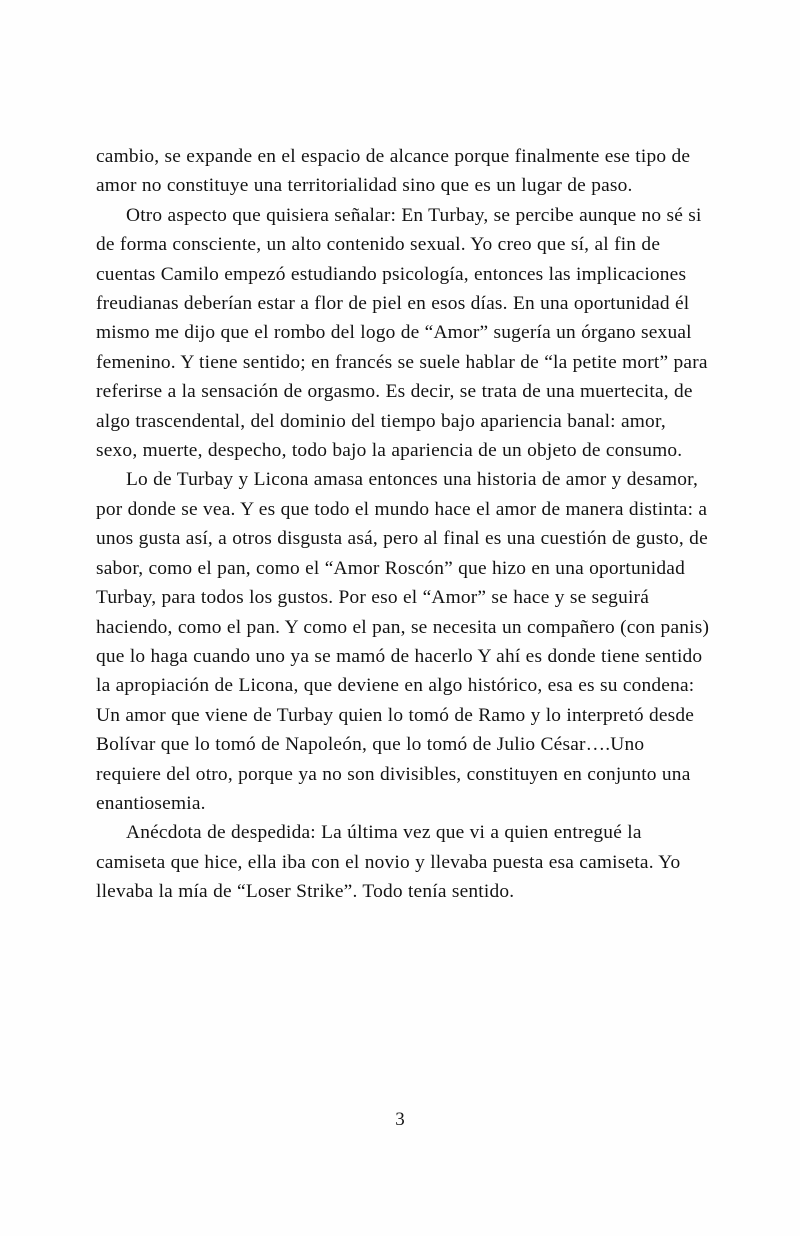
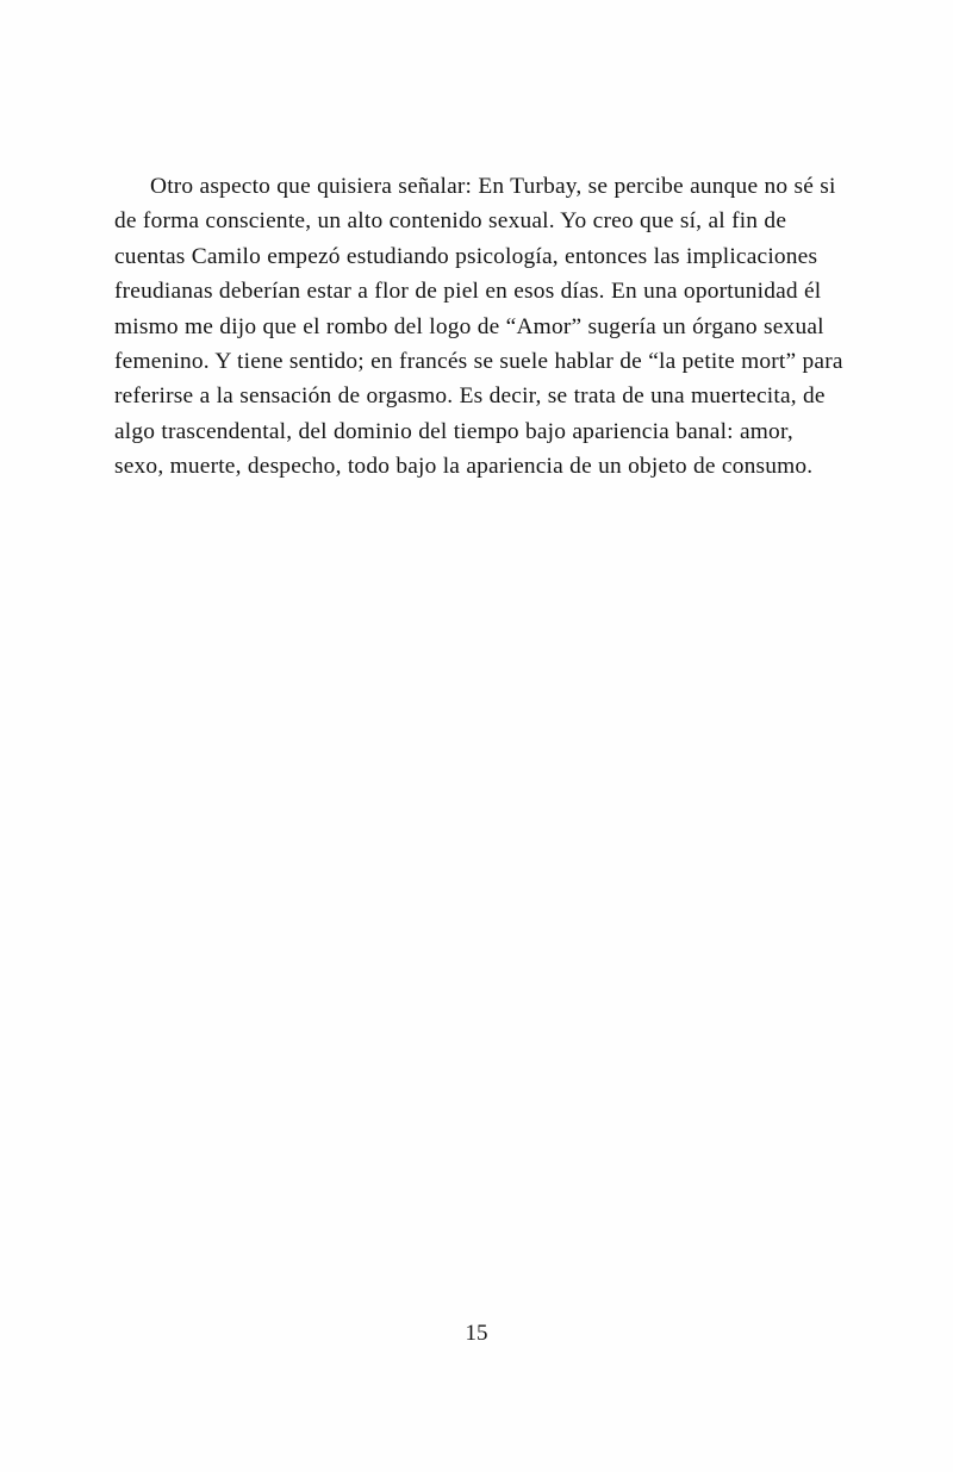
- cambio, se expande en el espacio de alcance porque finalmente ese tipo de amor no constituye una territorialidad sino que es un lugar de paso.
  Otro aspecto que quisiera señalar: En Turbay, se percibe aunque no sé si de forma consciente, un alto contenido sexual. Yo creo que sí, al fin de cuentas Camilo empezó estudiando psicología, entonces las implicaciones freudianas deberían estar a flor de piel en esos días. En una oportunidad él mismo me dijo que el rombo del logo de “Amor” sugería un órgano sexual femenino. Y tiene sentido; en francés se suele hablar de “la petite mort” para referirse a la sensación de orgasmo. Es decir, se trata de una muertecita, de algo trascendental, del dominio del tiempo bajo apariencia banal: amor, sexo, muerte, despecho, todo bajo la apariencia de un objeto de consumo.
- Lo de Turbay y Licona amasa entonces una historia de amor y desamor, por donde se vea. Y es que todo el mundo hace el amor de manera distinta: a unos gusta así, a otros disgusta asá, pero al final es una cuestión de gusto, de sabor, como el pan, como el “Amor Roscón” que hizo en una oportunidad Turbay, para todos los gustos. Por eso el “Amor” se hace y se seguirá haciendo, como el pan. Y como el pan, se necesita un compañero (con panis) que lo haga cuando uno ya se mamó de hacerlo Y ahí es donde tiene sentido la apropiación de Licona, que deviene en algo histórico, esa es su condena: Un amor que viene de Turbay quien lo tomó de Ramo y lo interpretó desde Bolívar que lo tomó de Napoleón, que lo tomó de Julio César….Uno requiere del otro, porque ya no son divisibles, constituyen en conjunto una enantiosemia.
- Anécdota de despedida: La última vez que vi a quien entregué la camiseta que hice, ella iba con el novio y llevaba puesta esa camiseta. Yo llevaba la mía de “Loser Strike”. Todo tenía sentido.
- 3
+ 15
